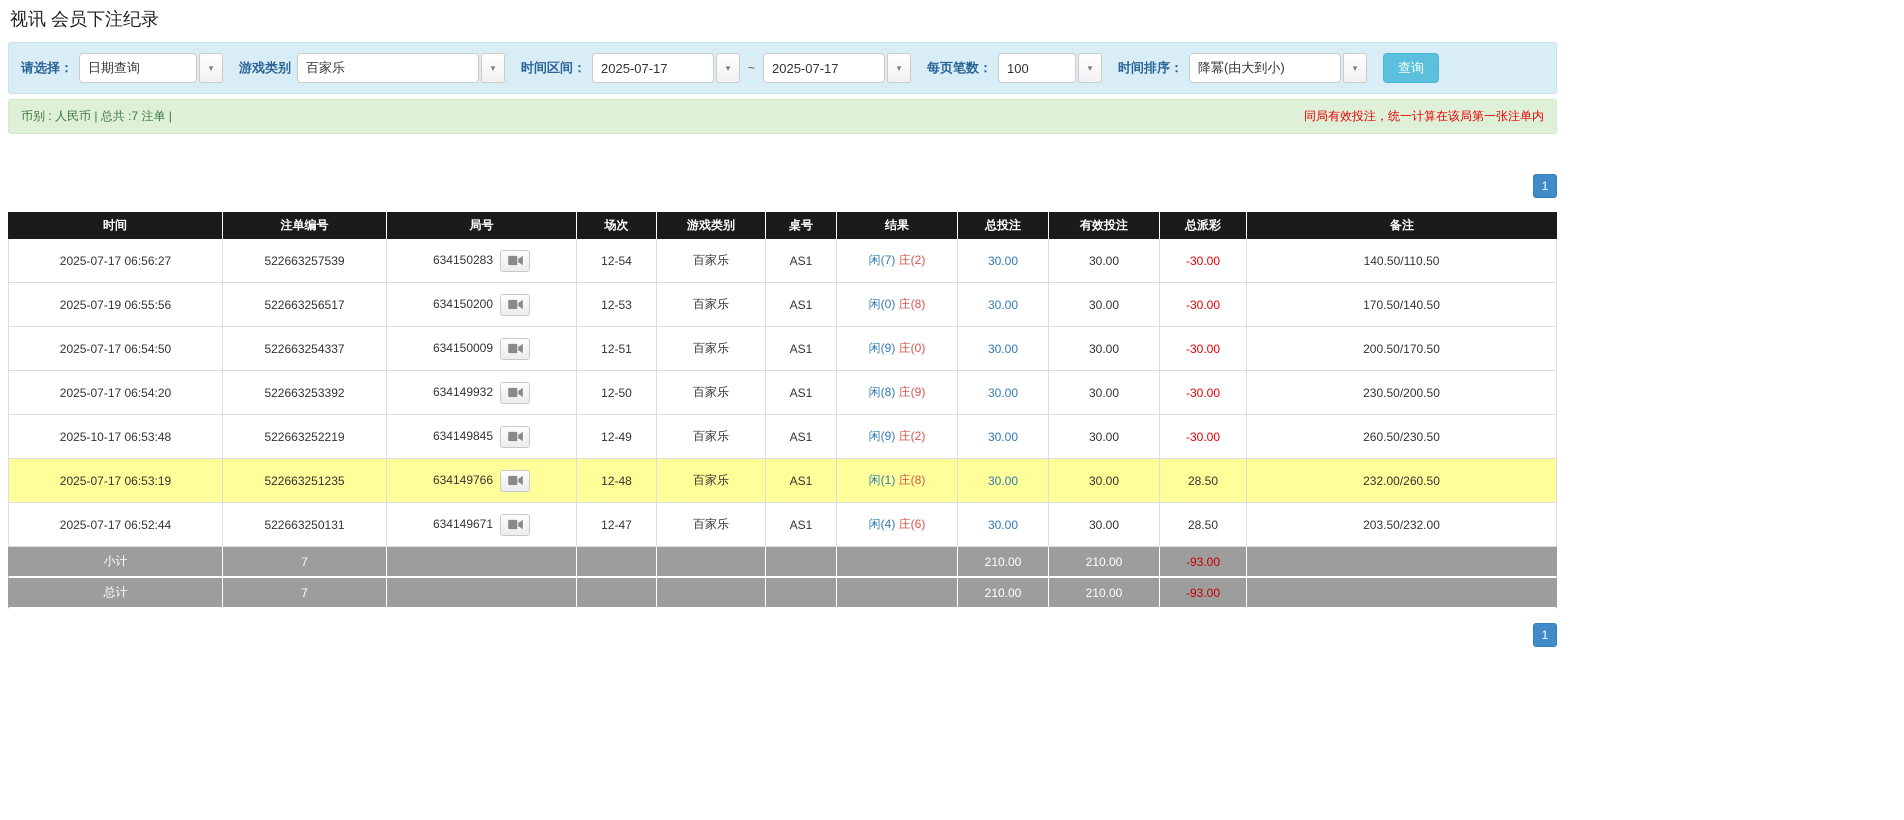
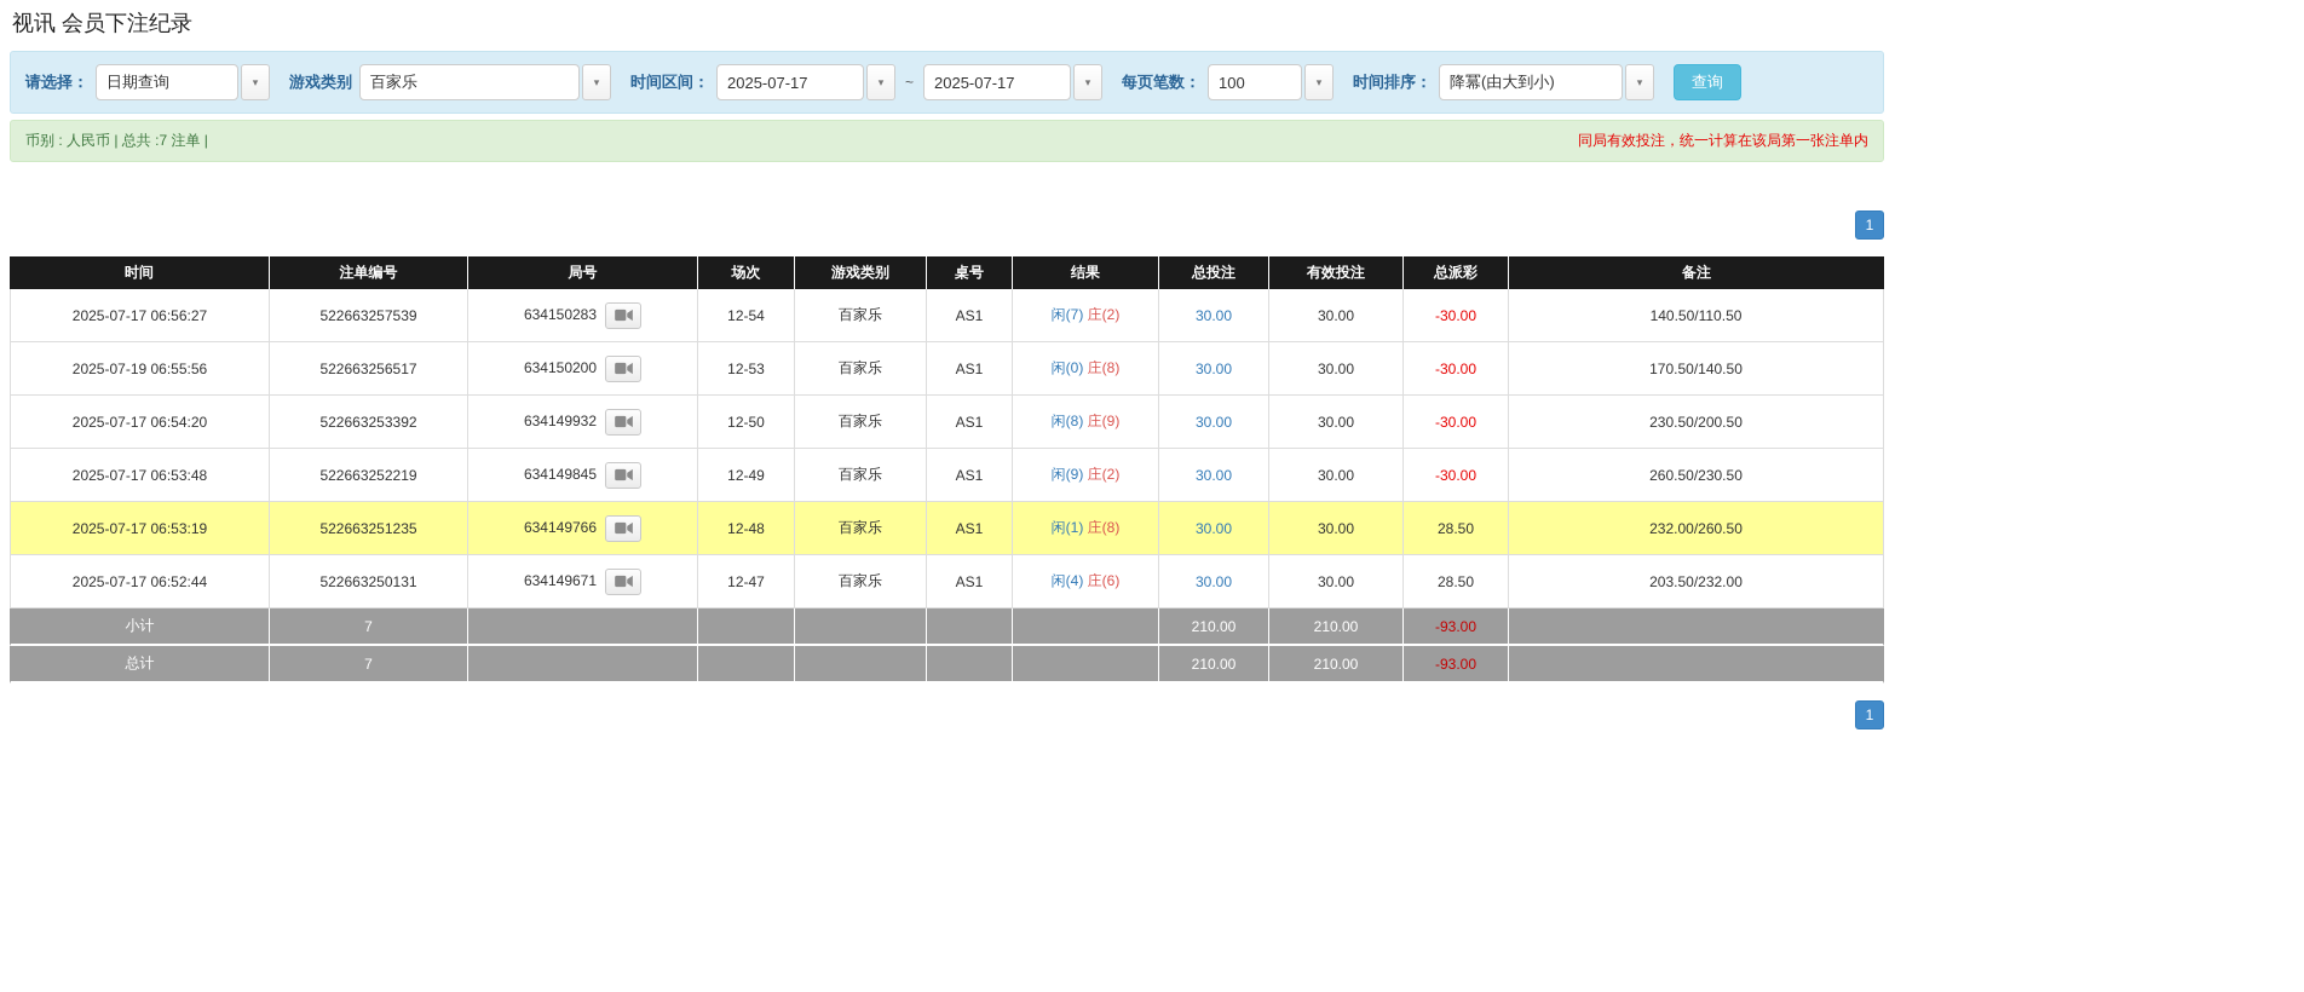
  视讯 会员下注纪录
  请选择：
  日期查询
  ▾
  游戏类别
  百家乐
  ▾
  时间区间：
  2025-07-17
  ▾
  ~
  2025-07-17
  ▾
  每页笔数：
  100
  ▾
  时间排序：
  降冪(由大到小)
  ▾
  查询
  币别 : 人民币 | 总共 :7 注单 |
  同局有效投注，统一计算在该局第一张注单内
  1
  时间	注单编号	局号	场次	游戏类别	桌号	结果	总投注	有效投注	总派彩	备注
  2025-07-17 06:56:27	522663257539	634150283	12-54	百家乐	AS1	闲(7) 庄(2)	30.00	30.00	-30.00	140.50/110.50
  2025-07-19 06:55:56	522663256517	634150200	12-53	百家乐	AS1	闲(0) 庄(8)	30.00	30.00	-30.00	170.50/140.50
- 2025-07-17 06:54:50	522663254337	634150009	12-51	百家乐	AS1	闲(9) 庄(0)	30.00	30.00	-30.00	200.50/170.50
  2025-07-17 06:54:20	522663253392	634149932	12-50	百家乐	AS1	闲(8) 庄(9)	30.00	30.00	-30.00	230.50/200.50
- 2025-10-17 06:53:48	522663252219	634149845	12-49	百家乐	AS1	闲(9) 庄(2)	30.00	30.00	-30.00	260.50/230.50
+ 2025-07-17 06:53:48	522663252219	634149845	12-49	百家乐	AS1	闲(9) 庄(2)	30.00	30.00	-30.00	260.50/230.50
  2025-07-17 06:53:19	522663251235	634149766	12-48	百家乐	AS1	闲(1) 庄(8)	30.00	30.00	28.50	232.00/260.50
  2025-07-17 06:52:44	522663250131	634149671	12-47	百家乐	AS1	闲(4) 庄(6)	30.00	30.00	28.50	203.50/232.00
  小计	7						210.00	210.00	-93.00
  总计	7						210.00	210.00	-93.00
  1
